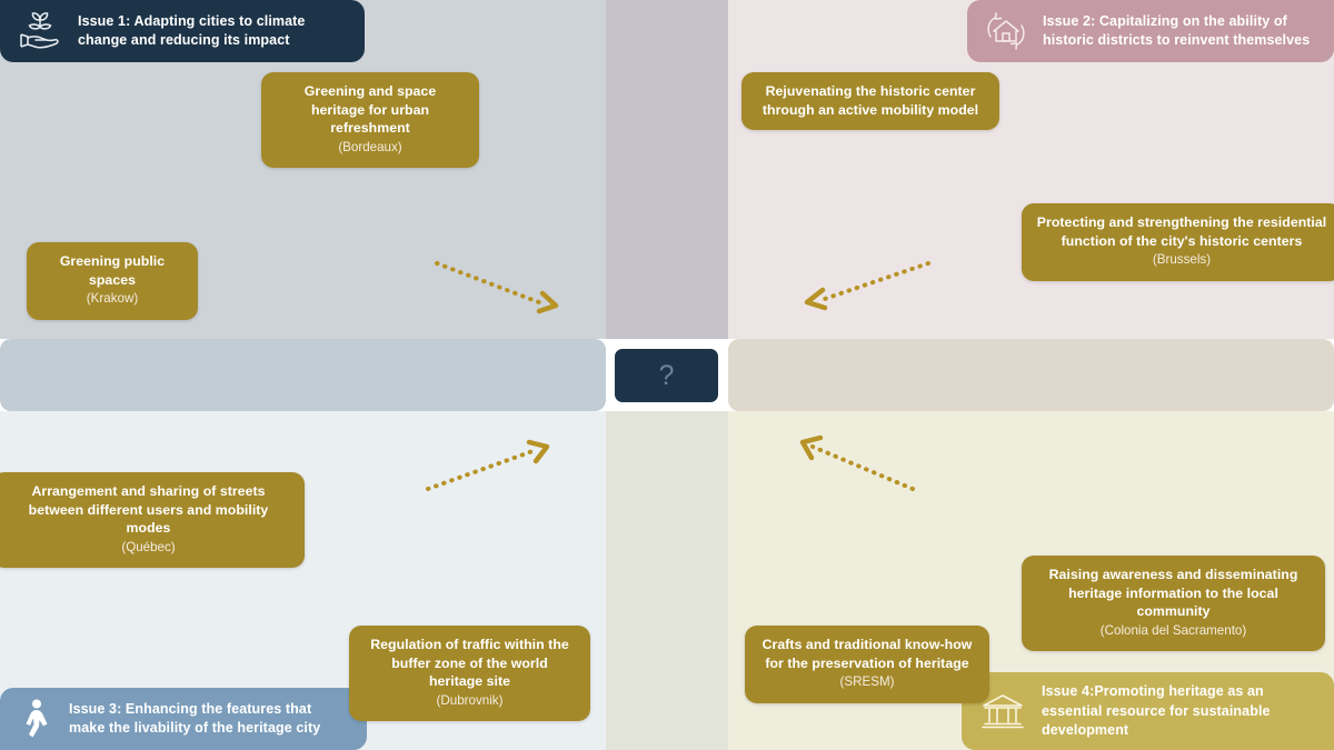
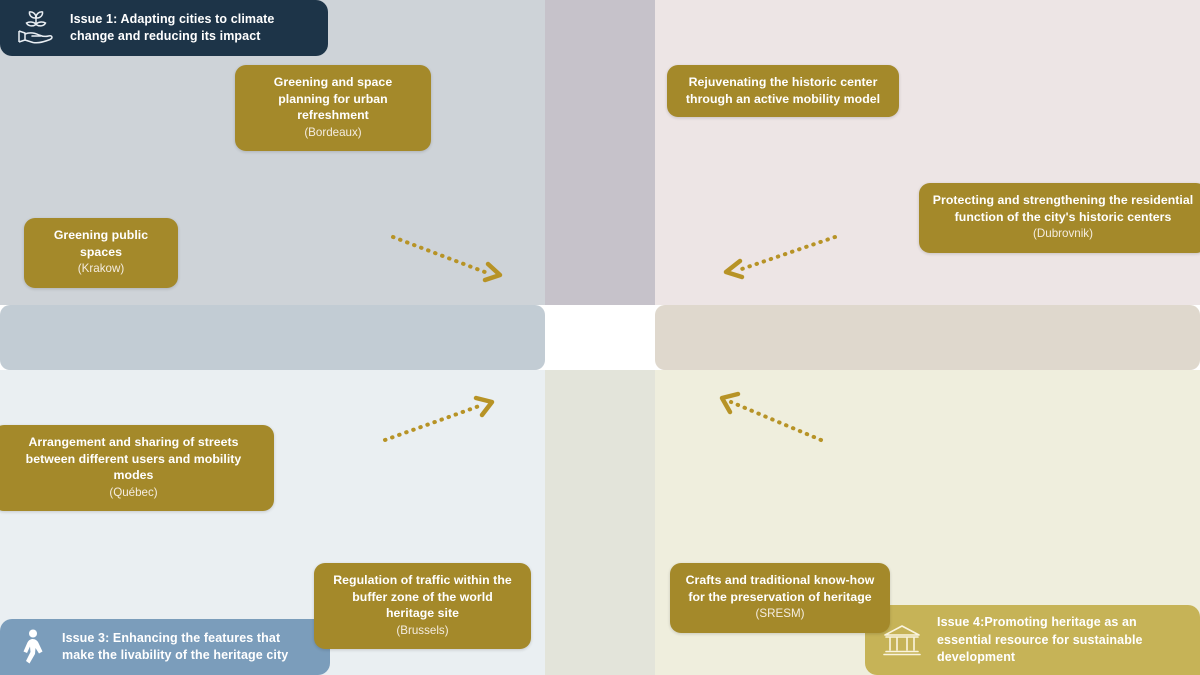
  Issue 1: Adapting cities to climate change and reducing its impact
- Issue 2: Capitalizing on the ability of historic districts to reinvent themselves
  Issue 3: Enhancing the features that make the livability of the heritage city
  Issue 4:Promoting heritage as an essential resource for sustainable development
- Greening and space heritage for urban refreshment
+ Greening and space planning for urban refreshment
  (Bordeaux)
  Greening public spaces
  (Krakow)
  Rejuvenating the historic center through an active mobility model
  Protecting and strengthening the residential function of the city's historic centers
- (Brussels)
+ (Dubrovnik)
  Arrangement and sharing of streets between different users and mobility modes
  (Québec)
  Regulation of traffic within the buffer zone of the world heritage site
- (Dubrovnik)
+ (Brussels)
  Crafts and traditional know-how for the preservation of heritage
  (SRESM)
- Raising awareness and disseminating heritage information to the local community
- (Colonia del Sacramento)
- ?
